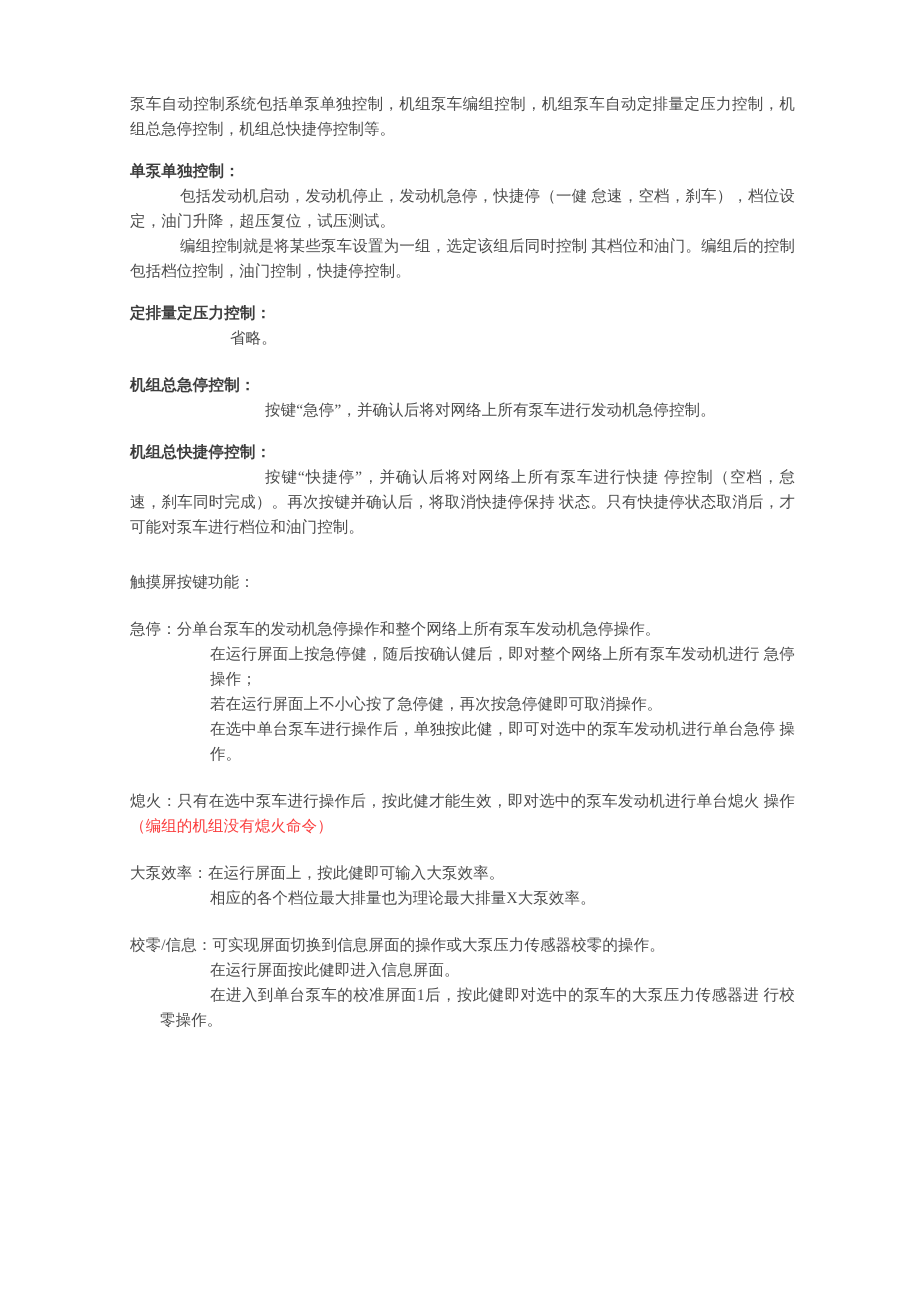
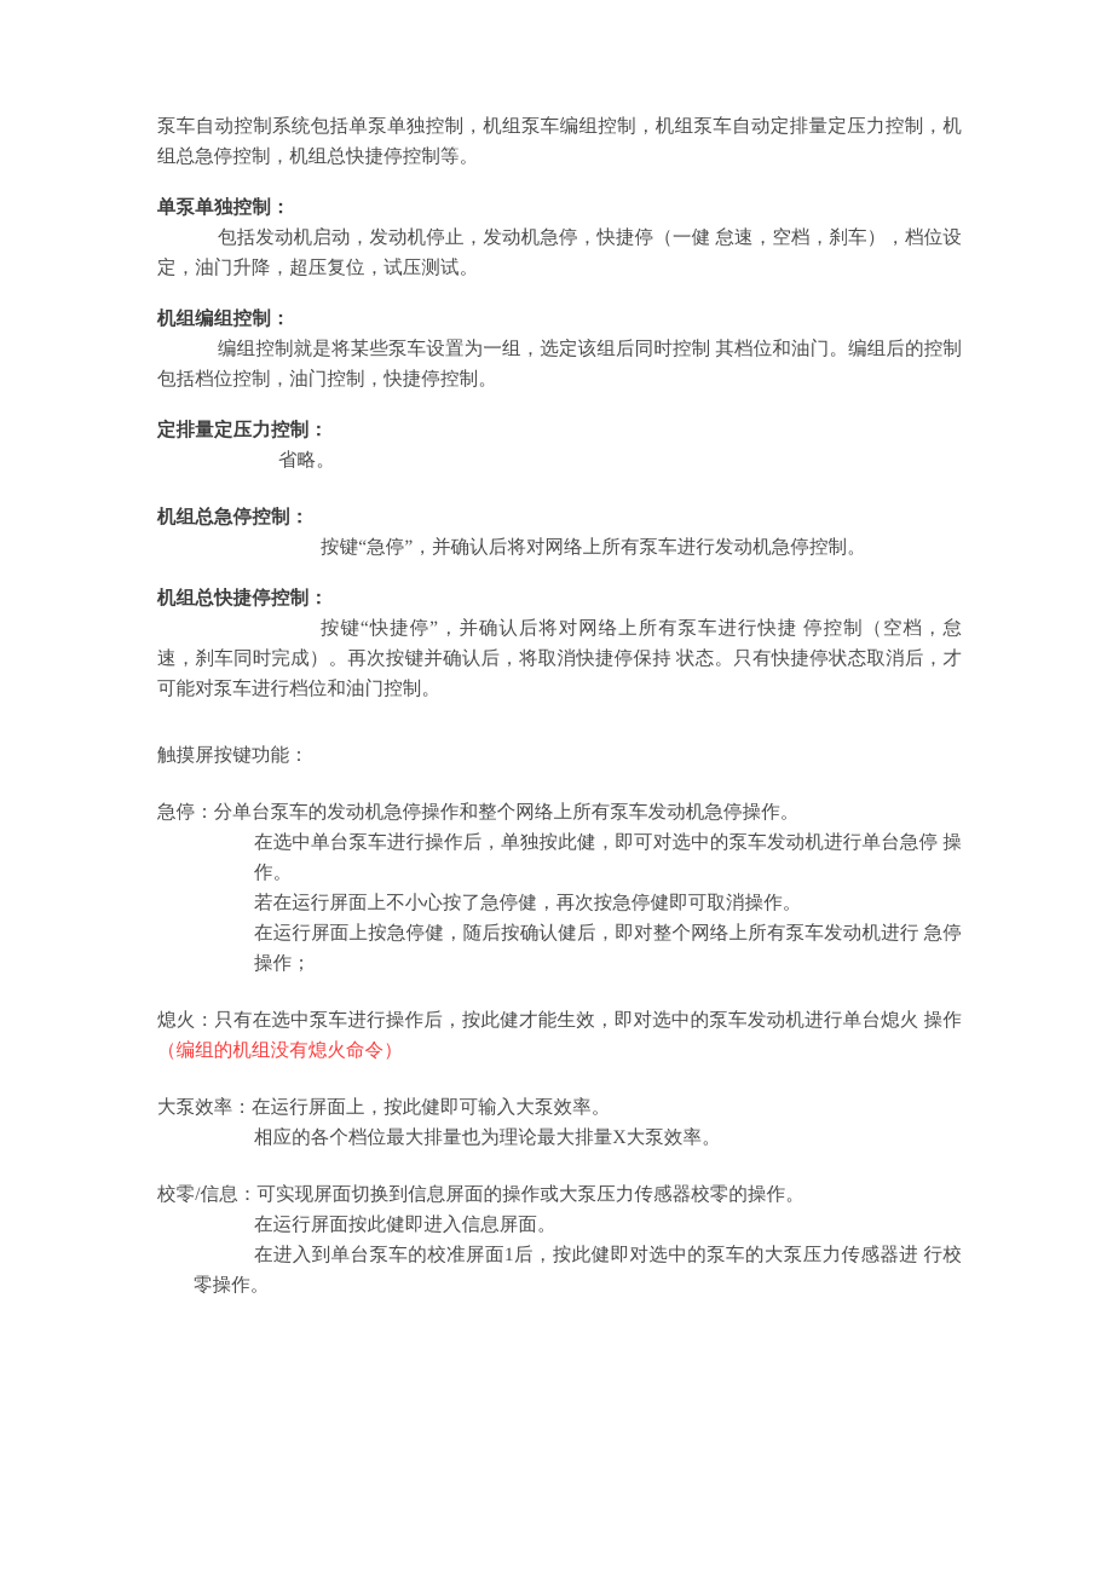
  泵车自动控制系统包括单泵单独控制，机组泵车编组控制，机组泵车自动定排量定压力控制，机组总急停控制，机组总快捷停控制等。
  单泵单独控制：
  包括发动机启动，发动机停止，发动机急停，快捷停（一健 怠速，空档，刹车），档位设定，油门升降，超压复位，试压测试。
+ 机组编组控制：
  编组控制就是将某些泵车设置为一组，选定该组后同时控制 其档位和油门。编组后的控制包括档位控制，油门控制，快捷停控制。
  定排量定压力控制：
  省略。
  机组总急停控制：
  按键“急停”，并确认后将对网络上所有泵车进行发动机急停控制。
  机组总快捷停控制：
  按键“快捷停”，并确认后将对网络上所有泵车进行快捷 停控制（空档，怠速，刹车同时完成）。再次按键并确认后，将取消快捷停保持 状态。只有快捷停状态取消后，才可能对泵车进行档位和油门控制。
  触摸屏按键功能：
  急停：分单台泵车的发动机急停操作和整个网络上所有泵车发动机急停操作。
- 在运行屏面上按急停健，随后按确认健后，即对整个网络上所有泵车发动机进行 急停操作；
+ 在选中单台泵车进行操作后，单独按此健，即可对选中的泵车发动机进行单台急停 操作。
  若在运行屏面上不小心按了急停健，再次按急停健即可取消操作。
- 在选中单台泵车进行操作后，单独按此健，即可对选中的泵车发动机进行单台急停 操作。
+ 在运行屏面上按急停健，随后按确认健后，即对整个网络上所有泵车发动机进行 急停操作；
  熄火：只有在选中泵车进行操作后，按此健才能生效，即对选中的泵车发动机进行单台熄火 操作（编组的机组没有熄火命令）
  大泵效率：在运行屏面上，按此健即可输入大泵效率。
  相应的各个档位最大排量也为理论最大排量X大泵效率。
  校零/信息：可实现屏面切换到信息屏面的操作或大泵压力传感器校零的操作。
  在运行屏面按此健即进入信息屏面。
  在进入到单台泵车的校准屏面1后，按此健即对选中的泵车的大泵压力传感器进 行校零操作。
